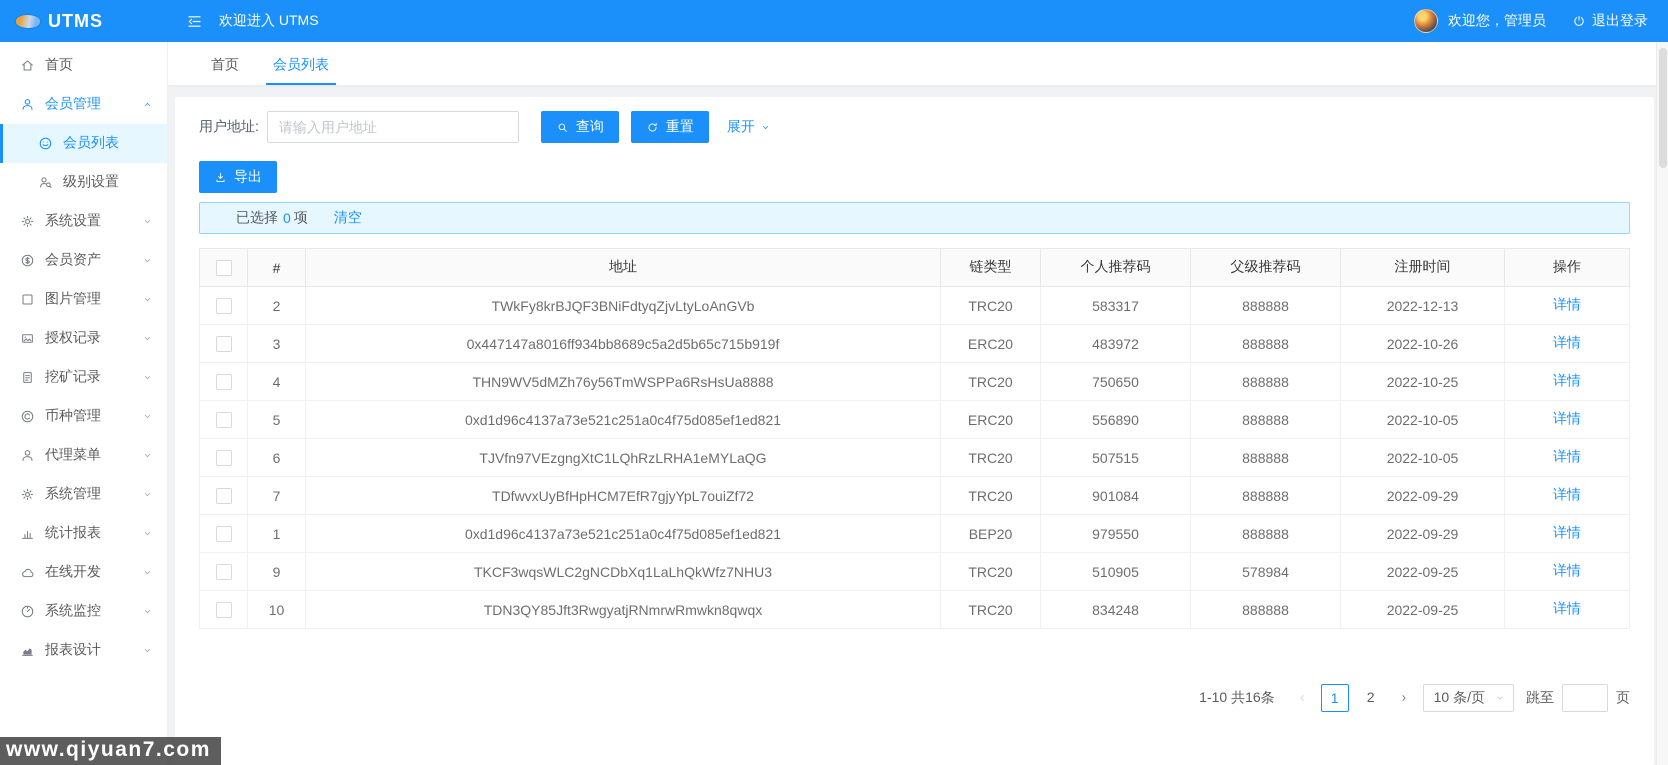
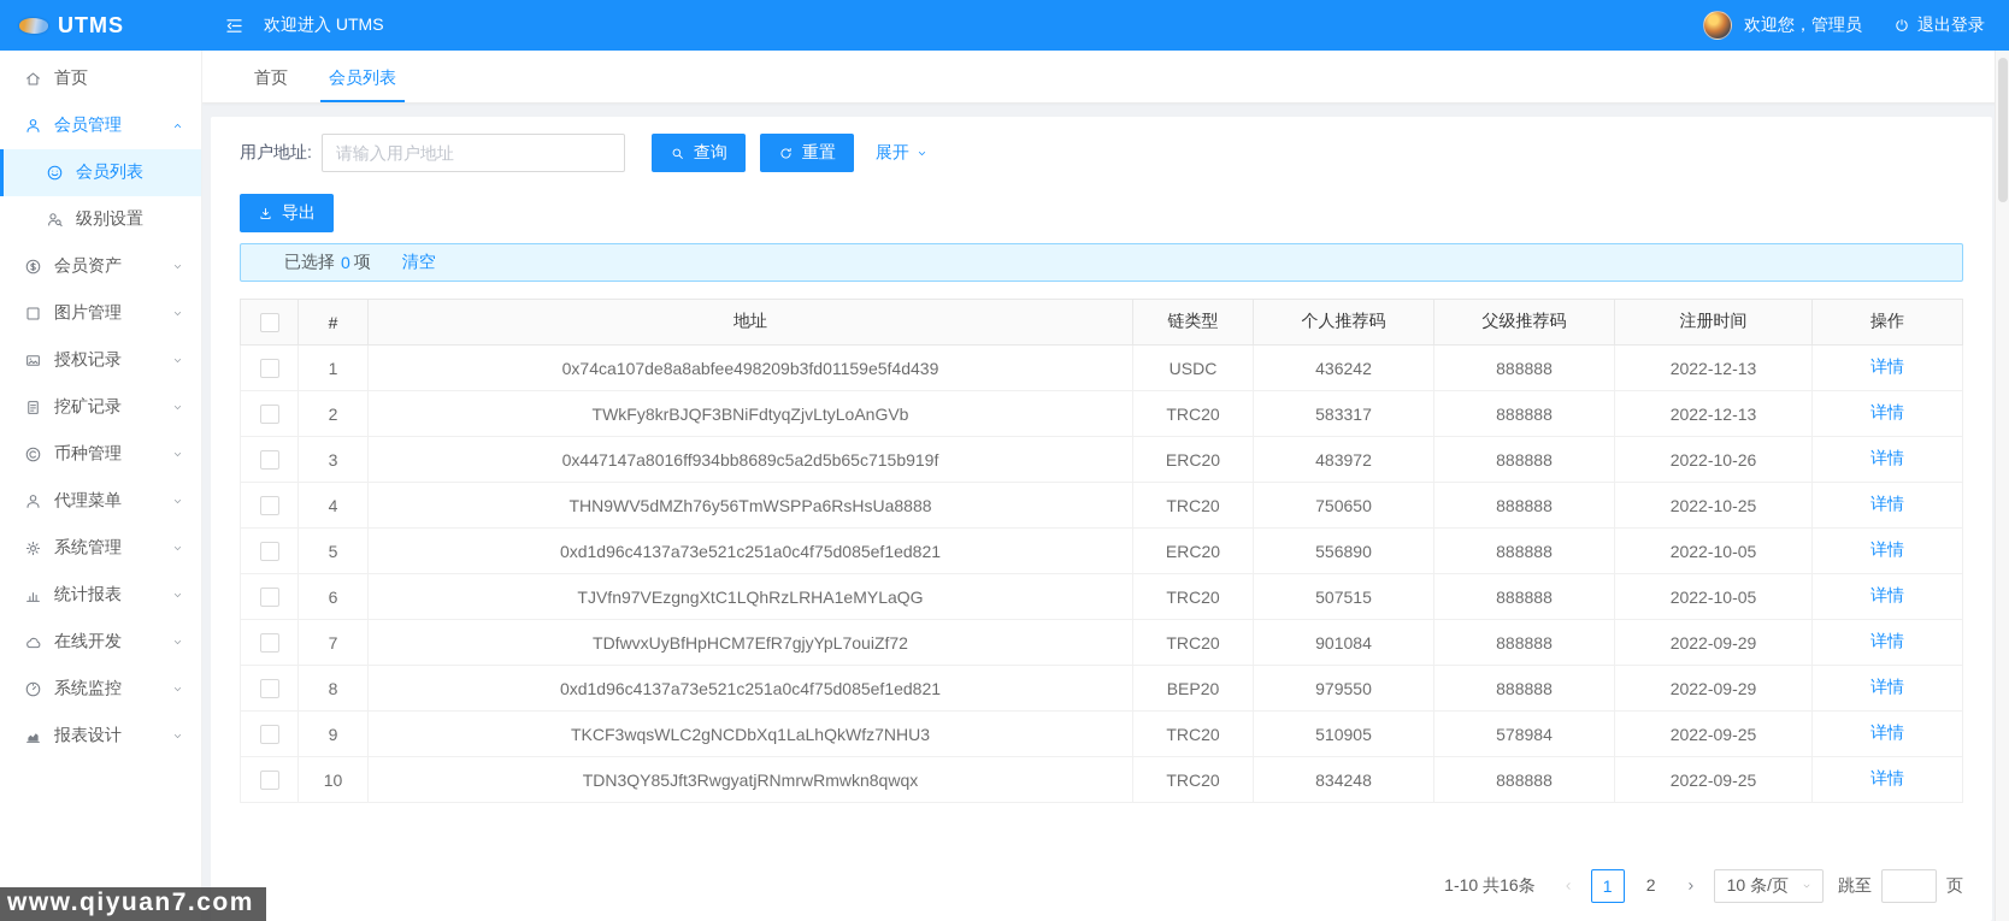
  UTMS
  欢迎进入 UTMS
  欢迎您，管理员
  退出登录
  首页
  会员管理
  会员列表
  级别设置
- 系统设置
  会员资产
  图片管理
  授权记录
  挖矿记录
  币种管理
  代理菜单
  系统管理
  统计报表
  在线开发
  系统监控
  报表设计
  首页
  会员列表
  用户地址:
  请输入用户地址
  查询
  重置
  展开
  导出
  已选择
  0
  项
  清空
  	#	地址	链类型	个人推荐码	父级推荐码	注册时间	操作
+ 	1	0x74ca107de8a8abfee498209b3fd01159e5f4d439	USDC	436242	888888	2022-12-13	详情
  	2	TWkFy8krBJQF3BNiFdtyqZjvLtyLoAnGVb	TRC20	583317	888888	2022-12-13	详情
  	3	0x447147a8016ff934bb8689c5a2d5b65c715b919f	ERC20	483972	888888	2022-10-26	详情
  	4	THN9WV5dMZh76y56TmWSPPa6RsHsUa8888	TRC20	750650	888888	2022-10-25	详情
  	5	0xd1d96c4137a73e521c251a0c4f75d085ef1ed821	ERC20	556890	888888	2022-10-05	详情
  	6	TJVfn97VEzgngXtC1LQhRzLRHA1eMYLaQG	TRC20	507515	888888	2022-10-05	详情
  	7	TDfwvxUyBfHpHCM7EfR7gjyYpL7ouiZf72	TRC20	901084	888888	2022-09-29	详情
- 	1	0xd1d96c4137a73e521c251a0c4f75d085ef1ed821	BEP20	979550	888888	2022-09-29	详情
+ 	8	0xd1d96c4137a73e521c251a0c4f75d085ef1ed821	BEP20	979550	888888	2022-09-29	详情
  	9	TKCF3wqsWLC2gNCDbXq1LaLhQkWfz7NHU3	TRC20	510905	578984	2022-09-25	详情
  	10	TDN3QY85Jft3RwgyatjRNmrwRmwkn8qwqx	TRC20	834248	888888	2022-09-25	详情
  1-10 共16条
  1
  2
  10 条/页
  跳至
  页
  www.qiyuan7.com
